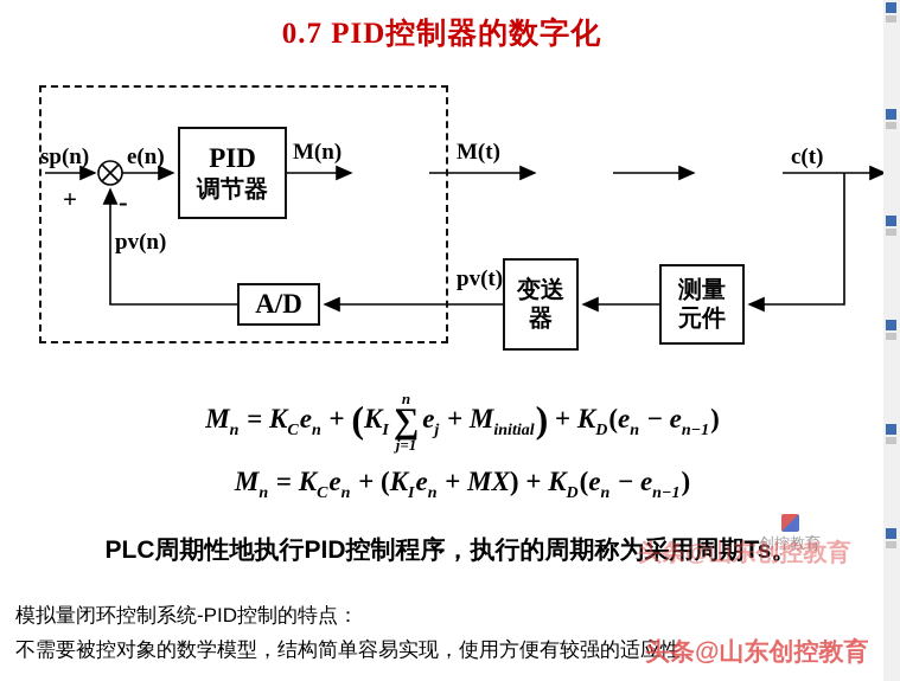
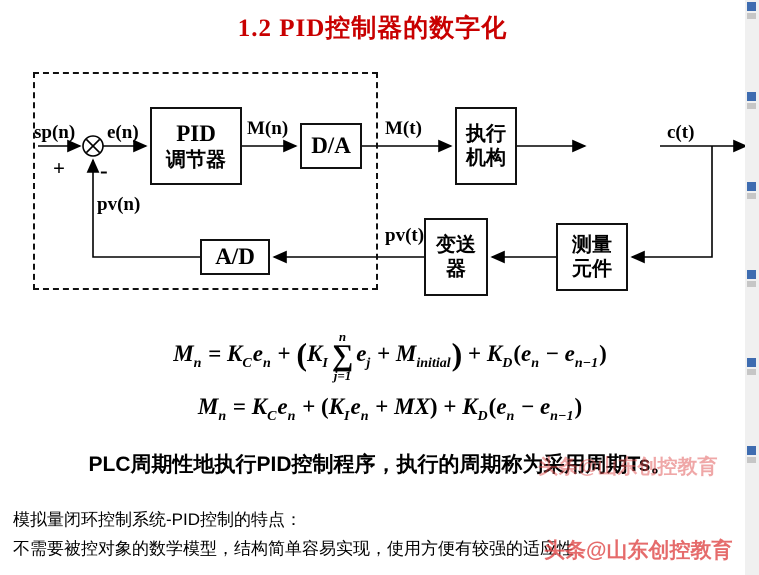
- 0.7 PID控制器的数字化
+ 1.2 PID控制器的数字化
  PID
  调节器
+ D/A
+ 执行
+ 机构
  A/D
  变送
  器
  测量
  元件
  sp(n)
  e(n)
  M(n)
  M(t)
  c(t)
  pv(t)
  pv(n)
  +
  -
  Mn = KCen + (KI
  n
  ∑
  j=1
  ej + Minitial) + KD(en − en−1)
  Mn = KCen + (KIen + MX) + KD(en − en−1)
  PLC周期性地执行PID控制程序，执行的周期称为采用周期Ts。
  模拟量闭环控制系统-PID控制的特点：
  不需要被控对象的数学模型，结构简单容易实现，使用方便有较强的适应性
- 创控教育
  头条@山东创控教育
  头条@山东创控教育
